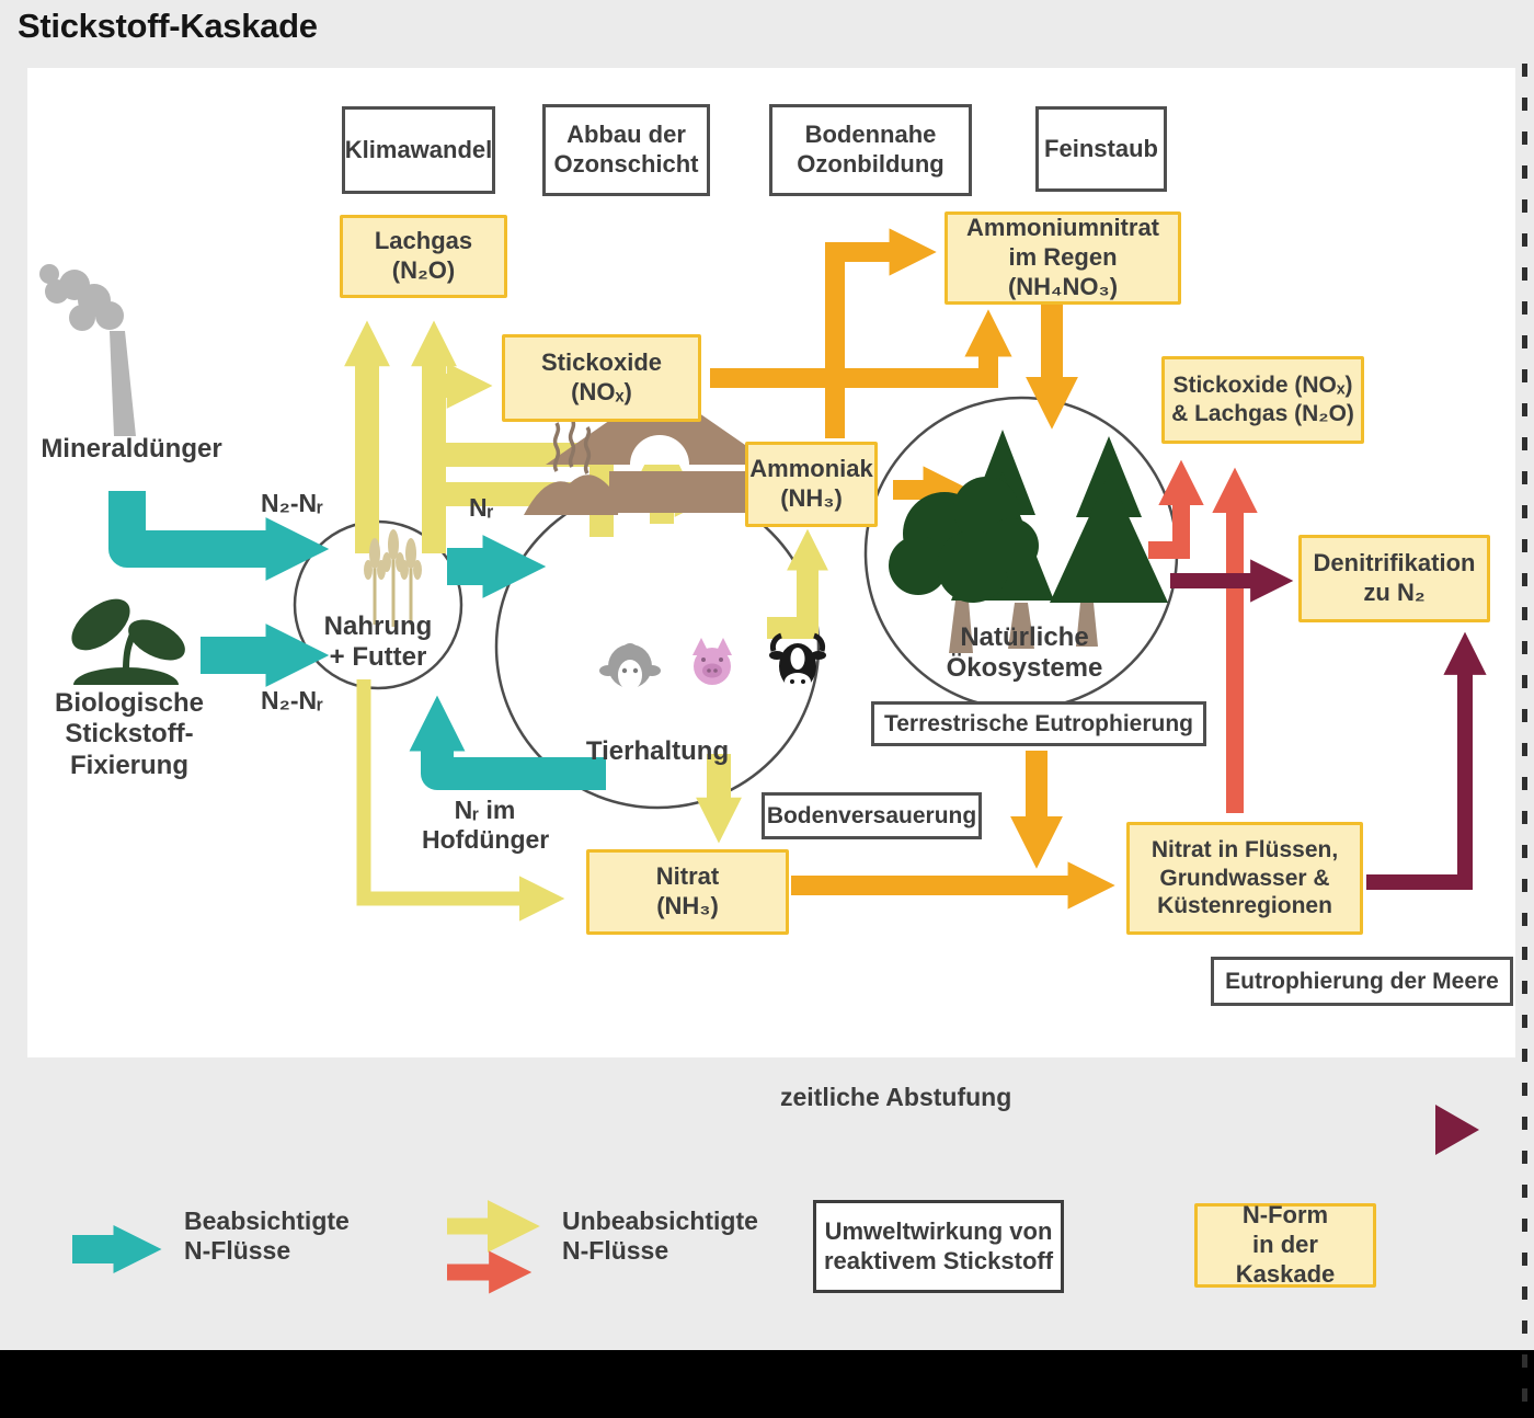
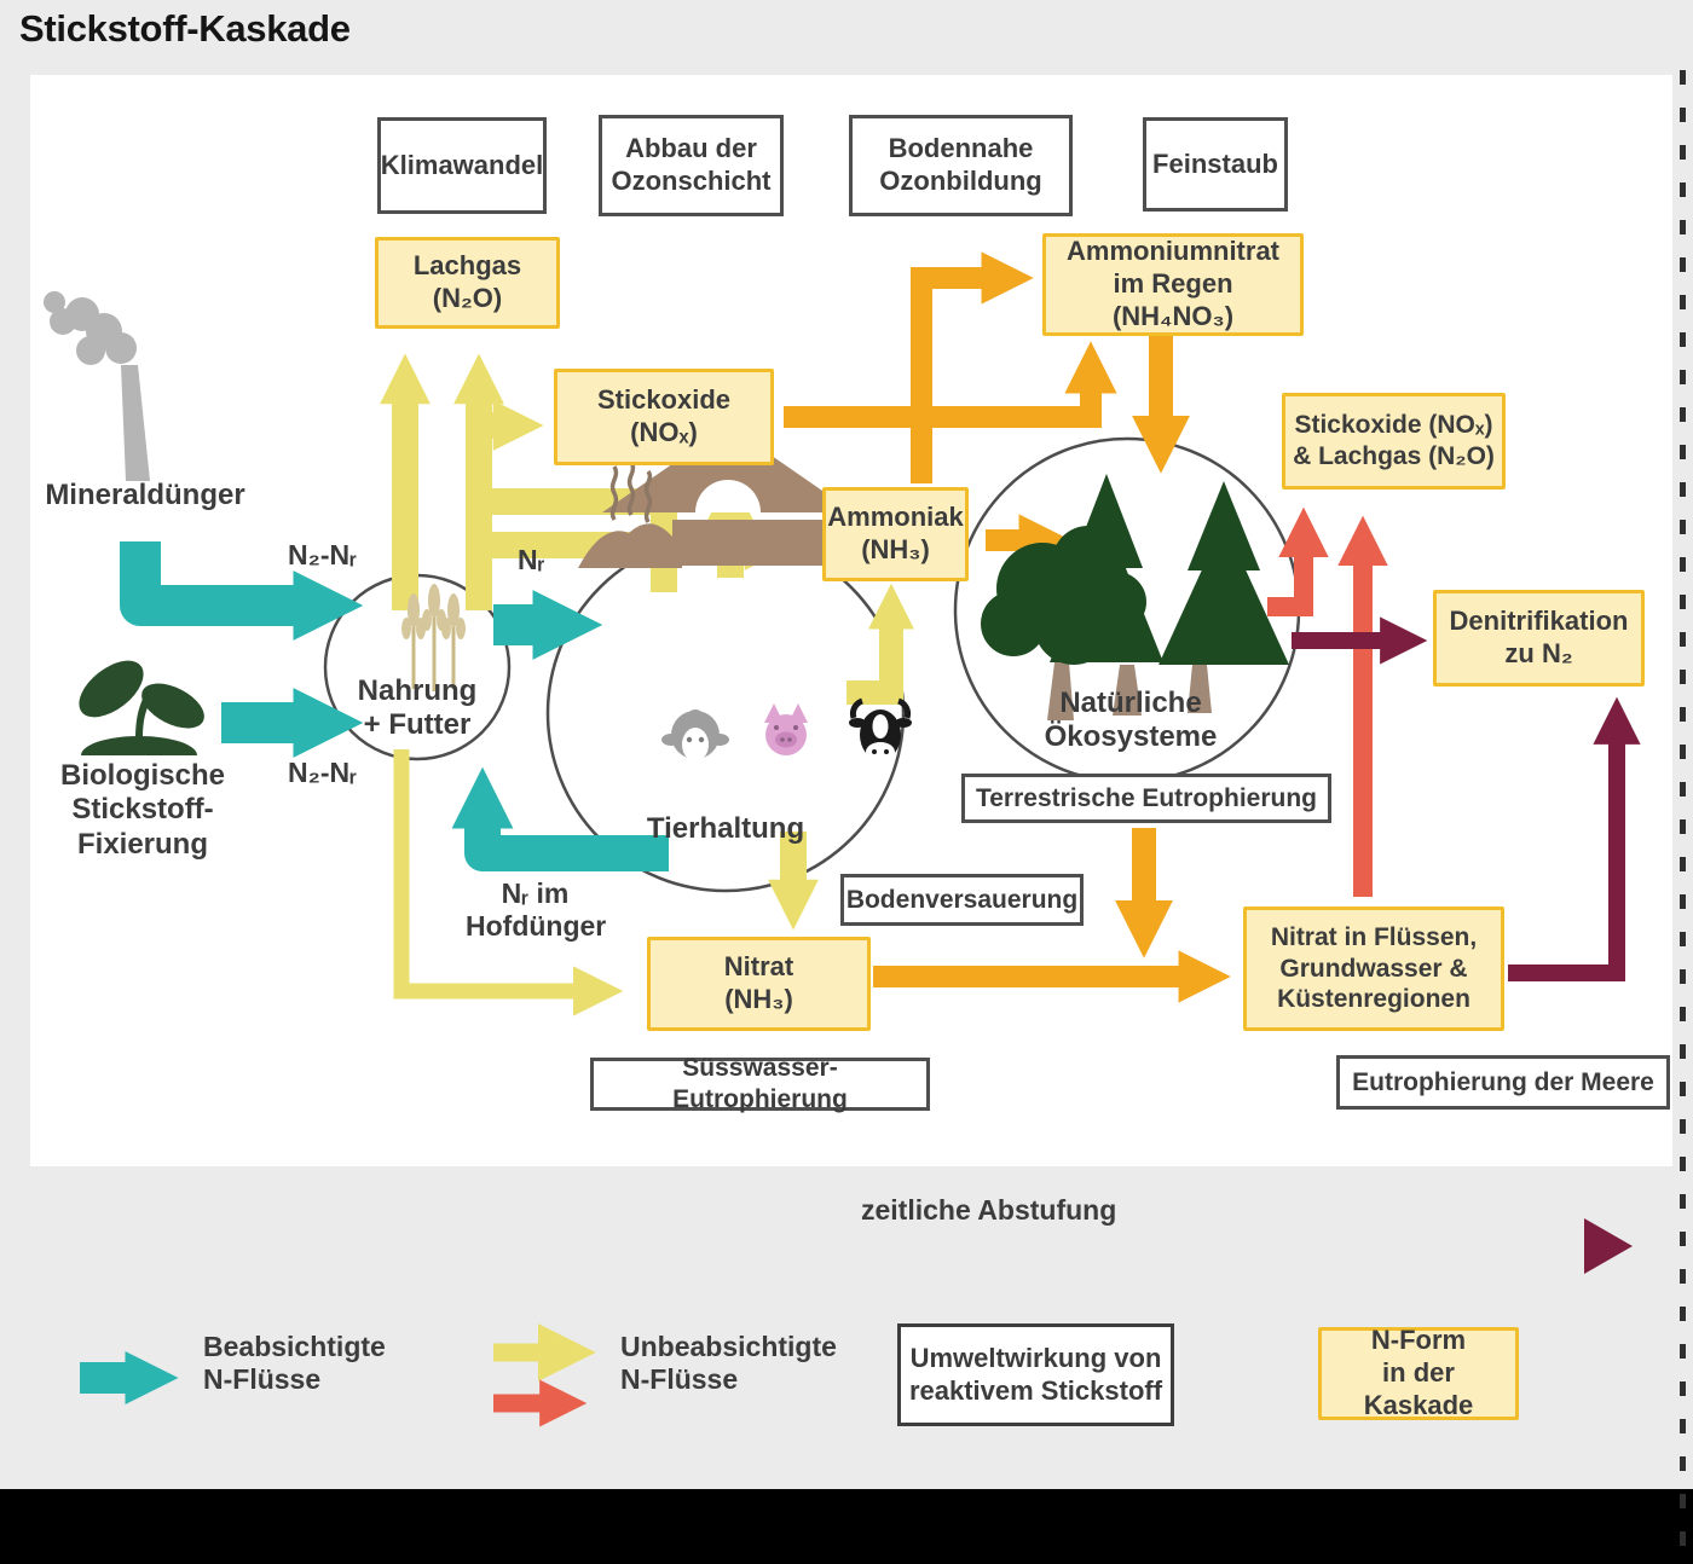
  Stickstoff-Kaskade
  Klimawandel
  Abbau der
  Ozonschicht
  Bodennahe
  Ozonbildung
  Feinstaub
  Terrestrische Eutrophierung
  Bodenversauerung
+ Süsswasser-Eutrophierung
  Eutrophierung der Meere
  Lachgas
  (N₂O)
  Stickoxide
  (NOₓ)
  Ammoniumnitrat
  im Regen (NH₄NO₃)
  Ammoniak
  (NH₃)
  Stickoxide (NOₓ)
  & Lachgas (N₂O)
  Denitrifikation
  zu N₂
  Nitrat
  (NH₃)
  Nitrat in Flüssen,
  Grundwasser &
  Küstenregionen
  Mineraldünger
  Biologische
  Stickstoff-Fixierung
  Nahrung
  + Futter
  Tierhaltung
  Natürliche
  Ökosysteme
  N₂-Nᵣ
  Nᵣ
  N₂-Nᵣ
  Nᵣ im
  Hofdünger
  zeitliche Abstufung
  Beabsichtigte
  N-Flüsse
  Unbeabsichtigte
  N-Flüsse
  Umweltwirkung von
  reaktivem Stickstoff
  N-Form
  in der Kaskade
